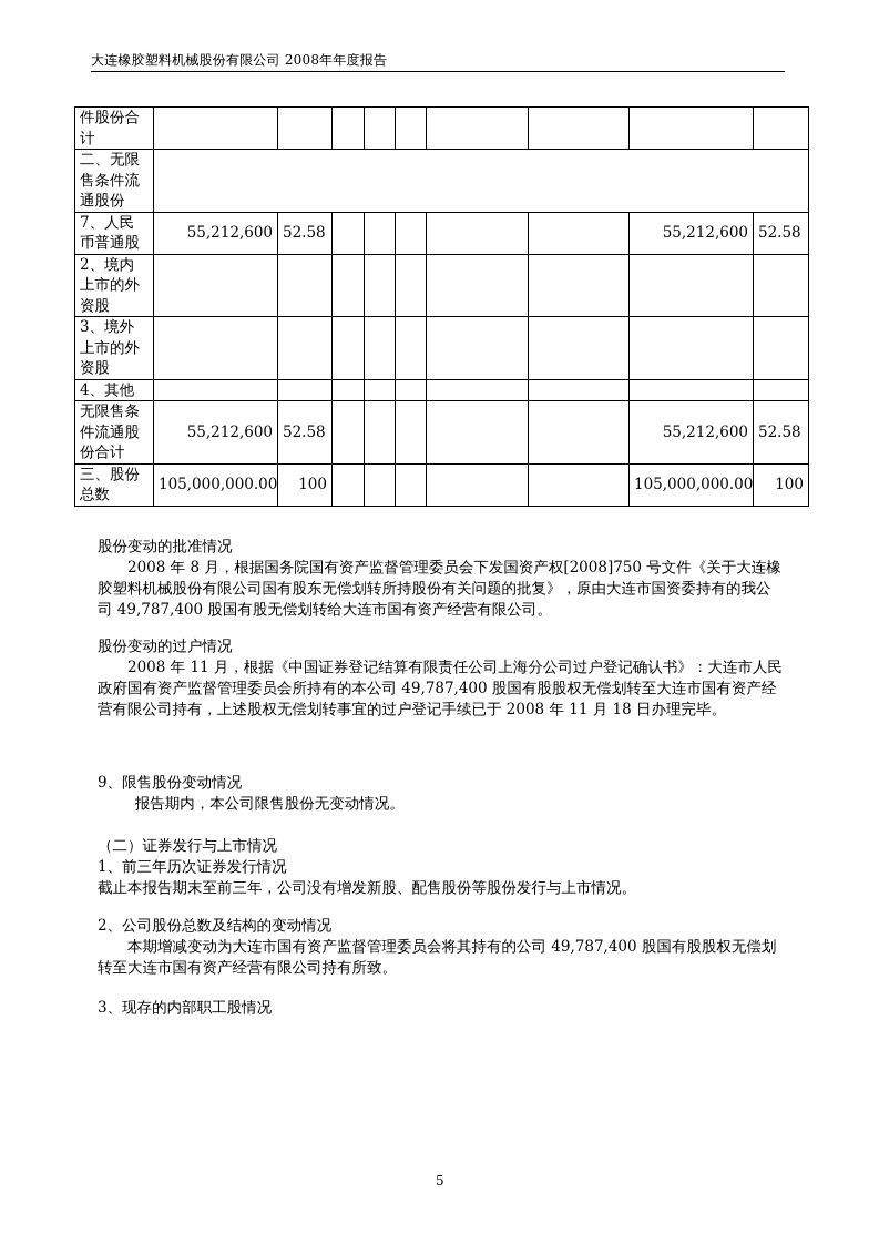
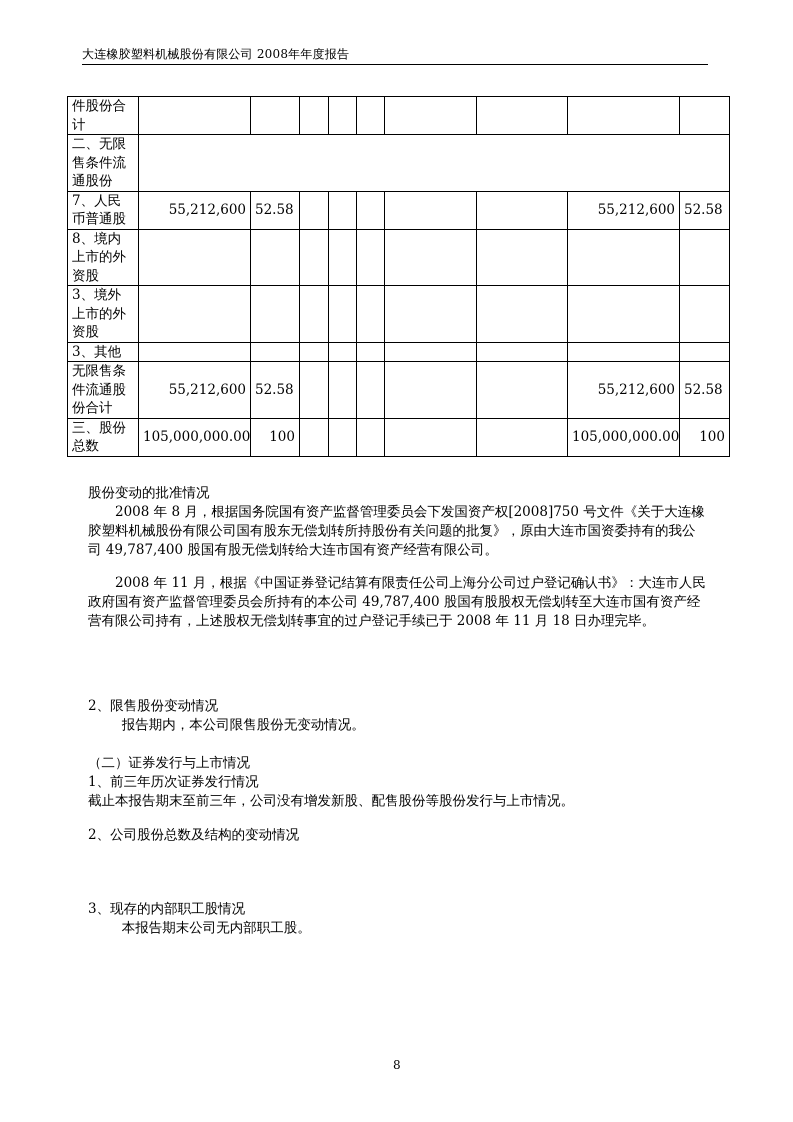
  大连橡胶塑料机械股份有限公司 2008年年度报告
  件股份合计
  二、无限售条件流通股份
  7、人民币普通股	55,212,600	52.58						55,212,600	52.58
- 2、境内上市的外资股
+ 8、境内上市的外资股
  3、境外上市的外资股
- 4、其他
+ 3、其他
  无限售条件流通股份合计	55,212,600	52.58						55,212,600	52.58
  三、股份总数	105,000,000.00	100						105,000,000.00	100
  股份变动的批准情况
  2008 年 8 月，根据国务院国有资产监督管理委员会下发国资产权[2008]750 号文件《关于大连橡胶塑料机械股份有限公司国有股东无偿划转所持股份有关问题的批复》，原由大连市国资委持有的我公司 49,787,400 股国有股无偿划转给大连市国有资产经营有限公司。
- 股份变动的过户情况
  2008 年 11 月，根据《中国证券登记结算有限责任公司上海分公司过户登记确认书》：大连市人民政府国有资产监督管理委员会所持有的本公司 49,787,400 股国有股股权无偿划转至大连市国有资产经营有限公司持有，上述股权无偿划转事宜的过户登记手续已于 2008 年 11 月 18 日办理完毕。
- 9、限售股份变动情况
+ 2、限售股份变动情况
  报告期内，本公司限售股份无变动情况。
  （二）证券发行与上市情况
  1、前三年历次证券发行情况
  截止本报告期末至前三年，公司没有增发新股、配售股份等股份发行与上市情况。
  2、公司股份总数及结构的变动情况
- 本期增减变动为大连市国有资产监督管理委员会将其持有的公司 49,787,400 股国有股股权无偿划转至大连市国有资产经营有限公司持有所致。
  3、现存的内部职工股情况
+ 本报告期末公司无内部职工股。
- 5
+ 8
